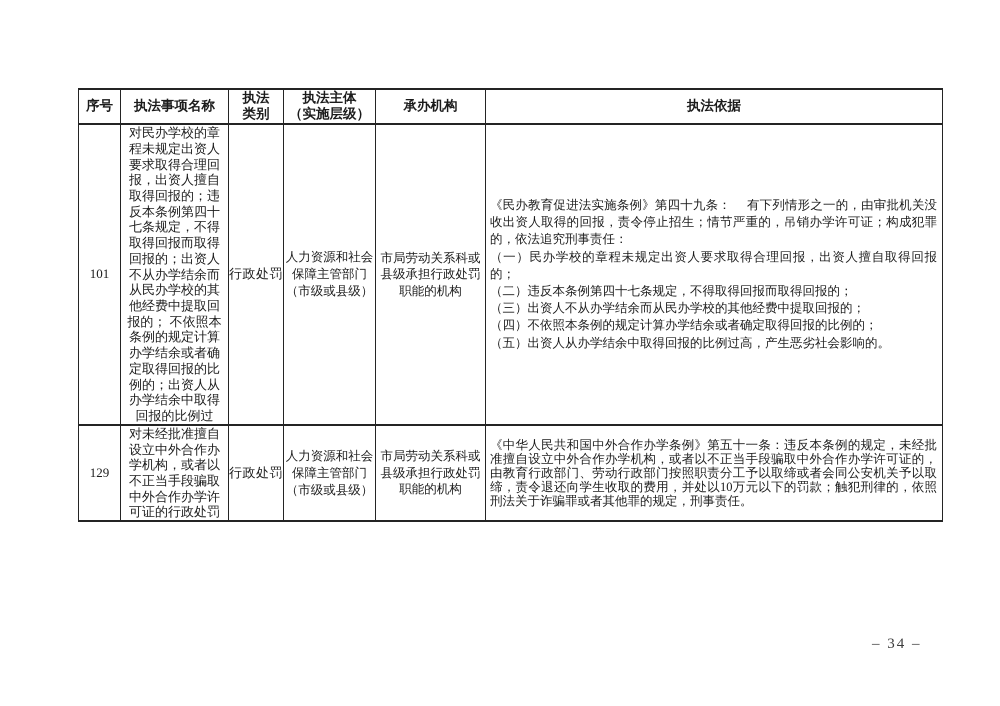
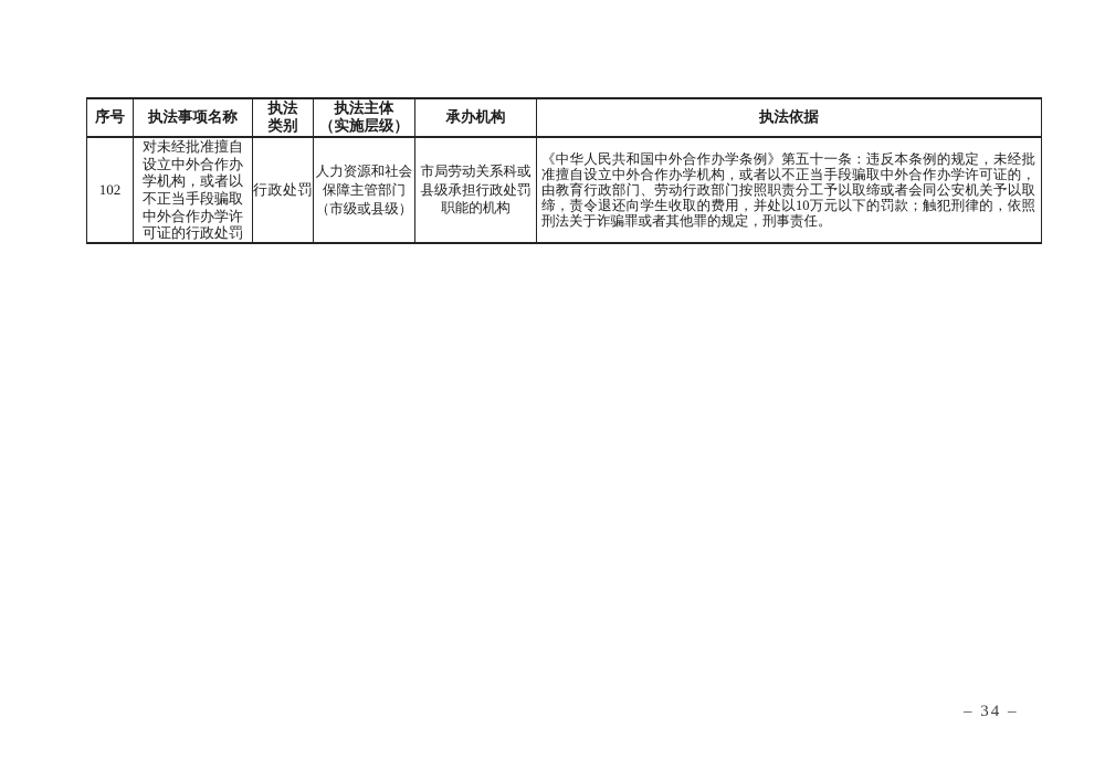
  序号	执法事项名称	执法 类别	执法主体 （实施层级）	承办机构	执法依据
- 101	对民办学校的章 程未规定出资人 要求取得合理回 报，出资人擅自 取得回报的；违 反本条例第四十 七条规定，不得 取得回报而取得 回报的；出资人 不从办学结余而 从民办学校的其 他经费中提取回 报的； 不依照本 条例的规定计算 办学结余或者确 定取得回报的比 例的；出资人从 办学结余中取得 回报的比例过	行政处罚	人力资源和社会 保障主管部门 （市级或县级）	市局劳动关系科或 县级承担行政处罚 职能的机构	《民办教育促进法实施条例》第四十九条： 有下列情形之一的，由审批机关没收出资人取得的回报，责令停止招生；情节严重的，吊销办学许可证；构成犯罪的，依法追究刑事责任： （一）民办学校的章程未规定出资人要求取得合理回报，出资人擅自取得回报的； （二）违反本条例第四十七条规定，不得取得回报而取得回报的； （三）出资人不从办学结余而从民办学校的其他经费中提取回报的； （四）不依照本条例的规定计算办学结余或者确定取得回报的比例的； （五）出资人从办学结余中取得回报的比例过高，产生恶劣社会影响的。
- 129	对未经批准擅自 设立中外合作办 学机构，或者以 不正当手段骗取 中外合作办学许 可证的行政处罚	行政处罚	人力资源和社会 保障主管部门 （市级或县级）	市局劳动关系科或 县级承担行政处罚 职能的机构	《中华人民共和国中外合作办学条例》第五十一条：违反本条例的规定，未经批准擅自设立中外合作办学机构，或者以不正当手段骗取中外合作办学许可证的，由教育行政部门、劳动行政部门按照职责分工予以取缔或者会同公安机关予以取缔，责令退还向学生收取的费用，并处以10万元以下的罚款；触犯刑律的，依照刑法关于诈骗罪或者其他罪的规定，刑事责任。
+ 102	对未经批准擅自 设立中外合作办 学机构，或者以 不正当手段骗取 中外合作办学许 可证的行政处罚	行政处罚	人力资源和社会 保障主管部门 （市级或县级）	市局劳动关系科或 县级承担行政处罚 职能的机构	《中华人民共和国中外合作办学条例》第五十一条：违反本条例的规定，未经批准擅自设立中外合作办学机构，或者以不正当手段骗取中外合作办学许可证的，由教育行政部门、劳动行政部门按照职责分工予以取缔或者会同公安机关予以取缔，责令退还向学生收取的费用，并处以10万元以下的罚款；触犯刑律的，依照刑法关于诈骗罪或者其他罪的规定，刑事责任。
  – 34 –
